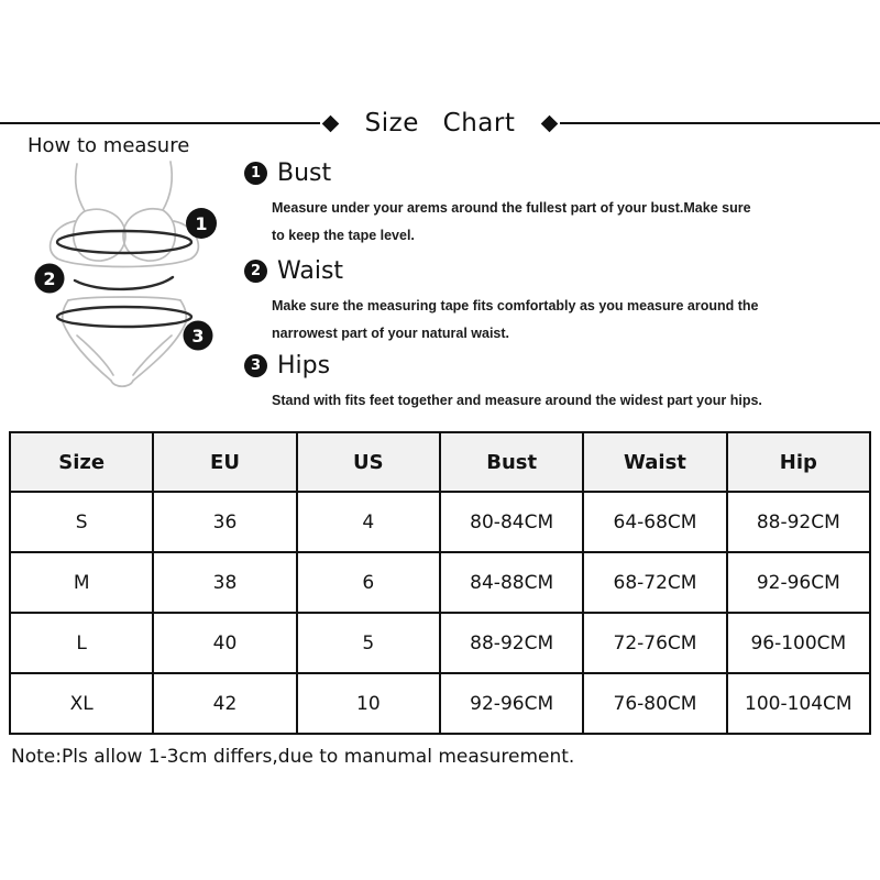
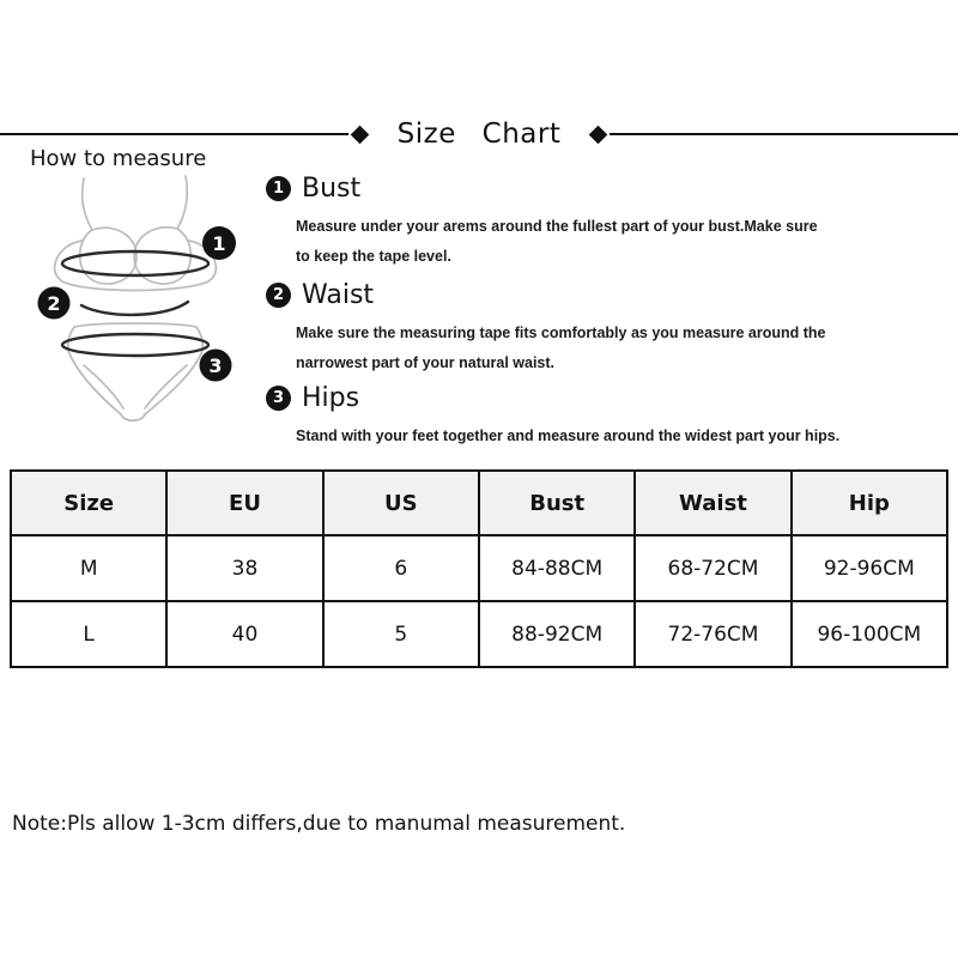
  Size Chart
  How to measure
  1
  2
  3
  1
  Bust
  Measure under your arems around the fullest part of your bust.Make sure
  to keep the tape level.
  2
  Waist
  Make sure the measuring tape fits comfortably as you measure around the
  narrowest part of your natural waist.
  3
  Hips
- Stand with fits feet together and measure around the widest part your hips.
+ Stand with your feet together and measure around the widest part your hips.
  Size	EU	US	Bust	Waist	Hip
- S	36	4	80-84CM	64-68CM	88-92CM
  M	38	6	84-88CM	68-72CM	92-96CM
  L	40	5	88-92CM	72-76CM	96-100CM
- XL	42	10	92-96CM	76-80CM	100-104CM
  Note:Pls allow 1-3cm differs,due to manumal measurement.
